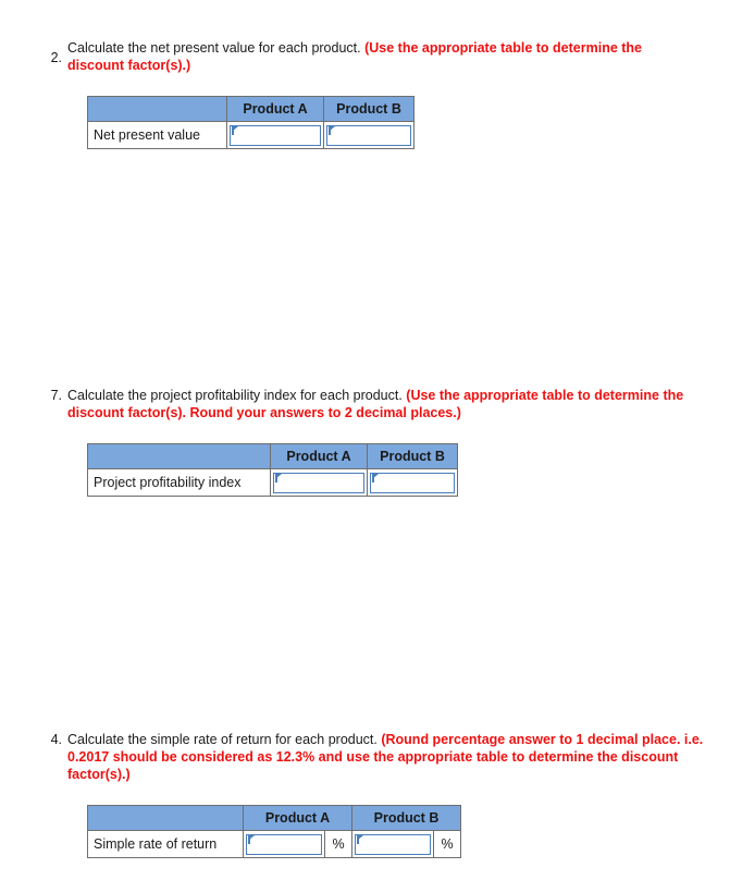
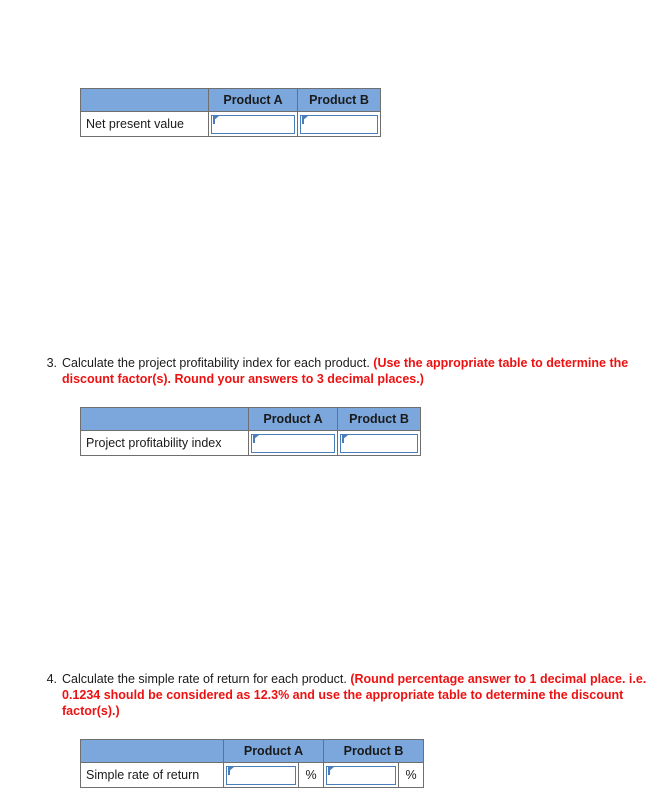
- 2.
- Calculate the net present value for each product. (Use the appropriate table to determine the discount factor(s).)
  	Product A	Product B
  Net present value
- 7.
+ 3.
- Calculate the project profitability index for each product. (Use the appropriate table to determine the discount factor(s). Round your answers to 2 decimal places.)
+ Calculate the project profitability index for each product. (Use the appropriate table to determine the discount factor(s). Round your answers to 3 decimal places.)
  	Product A	Product B
  Project profitability index
  4.
- Calculate the simple rate of return for each product. (Round percentage answer to 1 decimal place. i.e. 0.2017 should be considered as 12.3% and use the appropriate table to determine the discount factor(s).)
+ Calculate the simple rate of return for each product. (Round percentage answer to 1 decimal place. i.e. 0.1234 should be considered as 12.3% and use the appropriate table to determine the discount factor(s).)
  	Product A	Product B
  Simple rate of return		%		%
